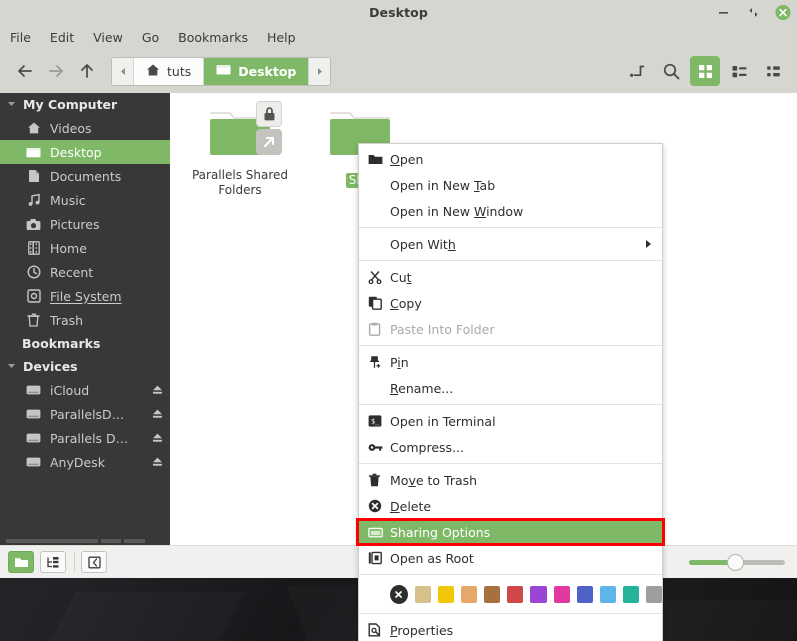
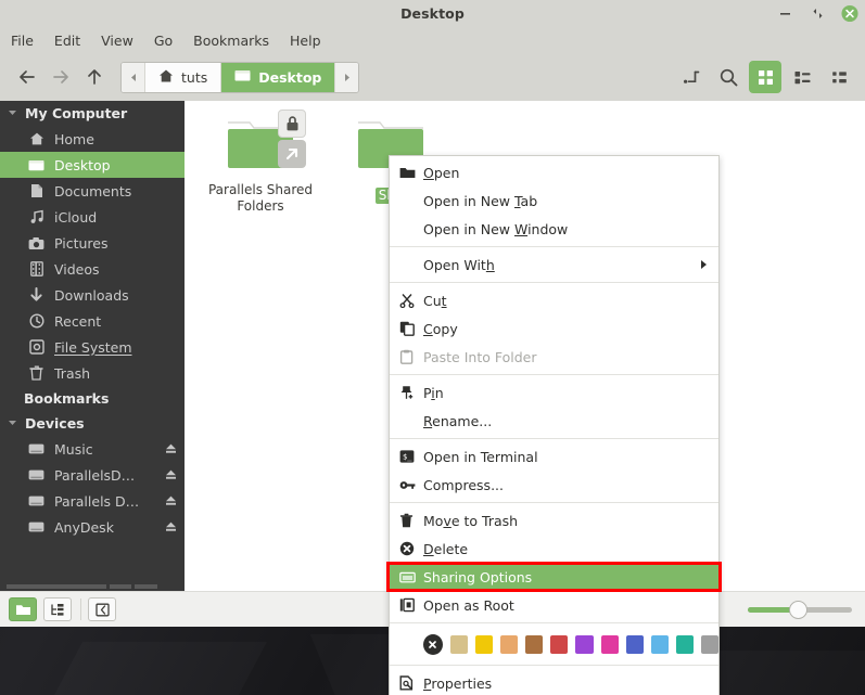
  Desktop
  File
  Edit
  View
  Go
  Bookmarks
  Help
  tuts
  Desktop
  My Computer
- Videos
+ Home
  Desktop
  Documents
- Music
+ iCloud
  Pictures
- Home
+ Videos
+ Downloads
  Recent
  File System
  Trash
  Bookmarks
  Devices
- iCloud
+ Music
  ParallelsD…
  Parallels D…
  AnyDesk
  Parallels Shared Folders
  Open
  Open in New Tab
  Open in New Window
  Open With
  Cut
  Copy
  Paste Into Folder
  Pin
  Rename...
  $_
  Open in Terminal
  Compress...
  Move to Trash
  Delete
  Sharing Options
  Open as Root
  Properties
